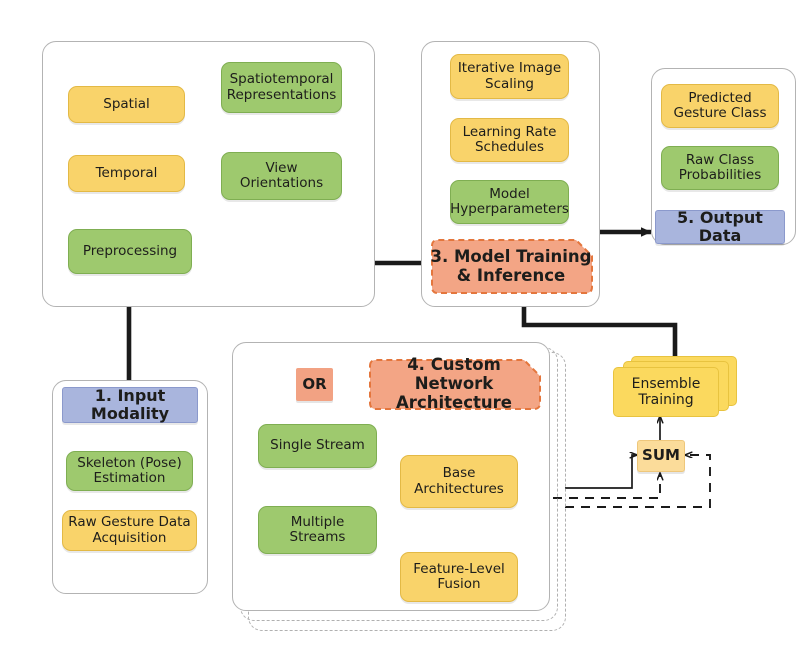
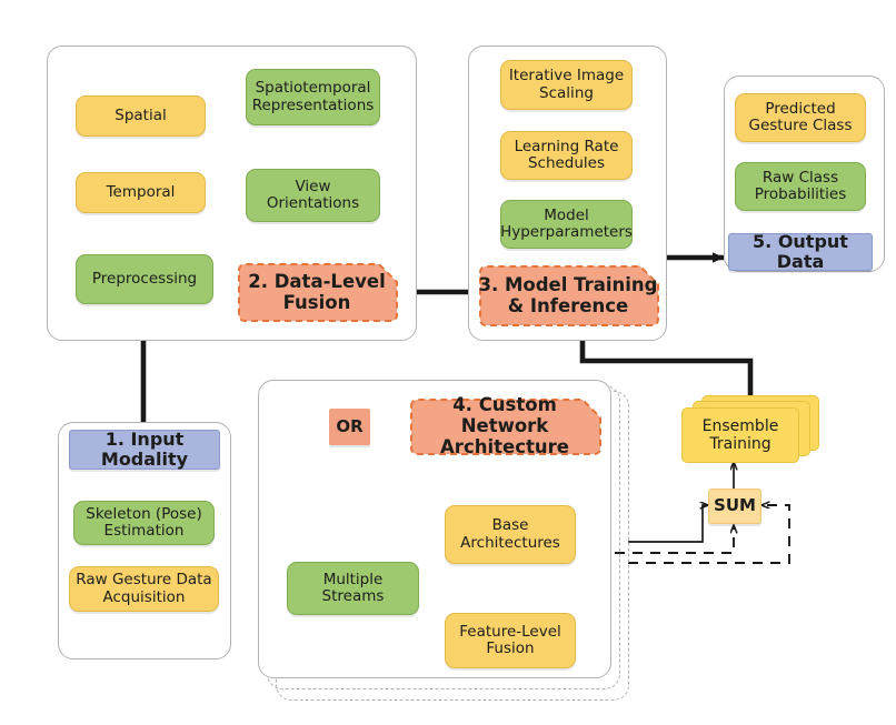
  Spatial
  Temporal
  Preprocessing
  Spatiotemporal Representations
  View Orientations
+ 2. Data-Level Fusion
  Iterative Image Scaling
  Learning Rate Schedules
  Model Hyperparameters
  3. Model Training & Inference
  Predicted Gesture Class
  Raw Class Probabilities
  5. Output Data
  1. Input Modality
  Skeleton (Pose) Estimation
  Raw Gesture Data Acquisition
  OR
  4. Custom Network Architecture
- Single Stream
  Multiple Streams
  Base Architectures
  Feature-Level Fusion
  Ensemble Training
  SUM
